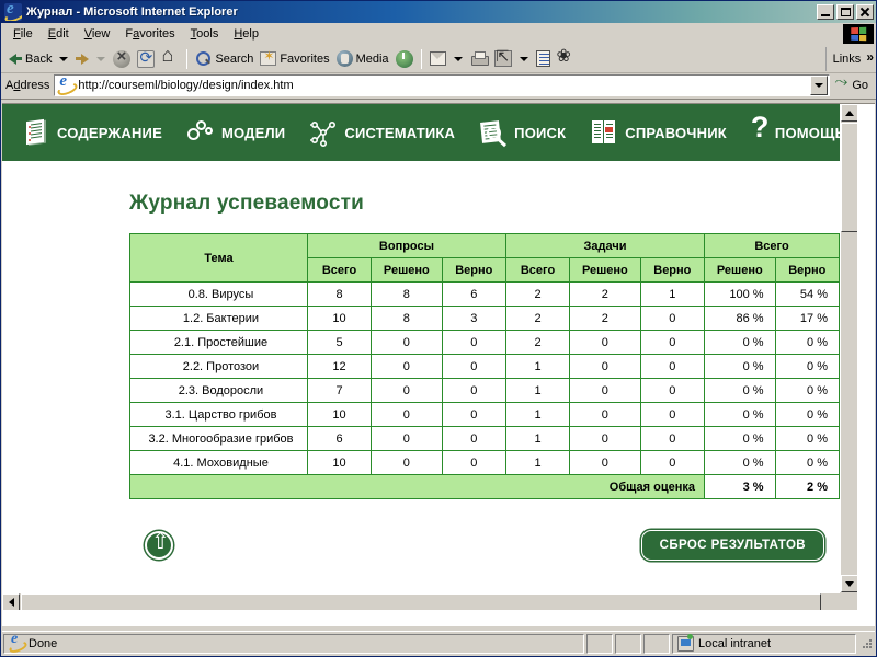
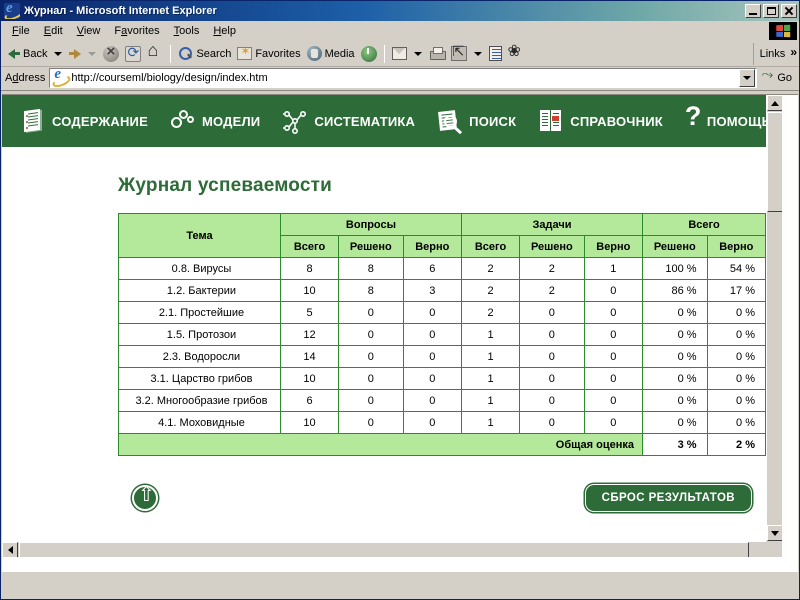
  Журнал - Microsoft Internet Explorer
  File
  Edit
  View
  Favorites
  Tools
  Help
  Back
  Search
  Favorites
  Media
  Links
  »
  Address
  http://courseml/biology/design/index.htm
  Go
  СОДЕРЖАНИЕ
  МОДЕЛИ
  СИСТЕМАТИКА
  ПОИСК
  СПРАВОЧНИК
  ПОМОЩ
  Журнал успеваемости
  Тема	Вопросы	Задачи	Всего
  Всего	Решено	Верно	Всего	Решено	Верно	Решено	Верно
  0.8. Вирусы	8	8	6	2	2	1	100 %	54 %
  1.2. Бактерии	10	8	3	2	2	0	86 %	17 %
  2.1. Простейшие	5	0	0	2	0	0	0 %	0 %
- 2.2. Протозои	12	0	0	1	0	0	0 %	0 %
+ 1.5. Протозои	12	0	0	1	0	0	0 %	0 %
- 2.3. Водоросли	7	0	0	1	0	0	0 %	0 %
+ 2.3. Водоросли	14	0	0	1	0	0	0 %	0 %
  3.1. Царство грибов	10	0	0	1	0	0	0 %	0 %
  3.2. Многообразие грибов	6	0	0	1	0	0	0 %	0 %
  4.1. Моховидные	10	0	0	1	0	0	0 %	0 %
  Общая оценка	3 %	2 %
  СБРОС РЕЗУЛЬТАТОВ
- Done
- Local intranet
